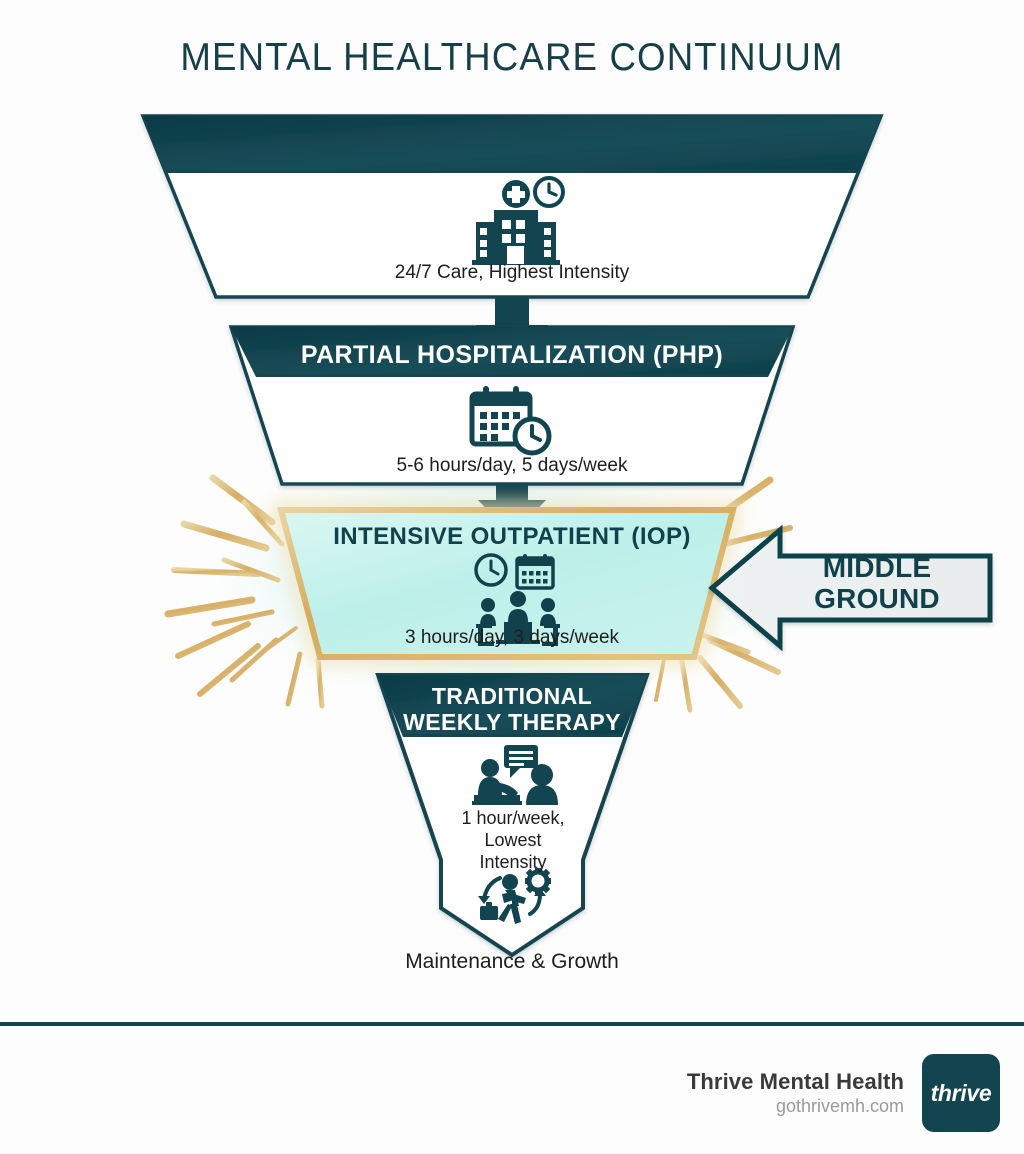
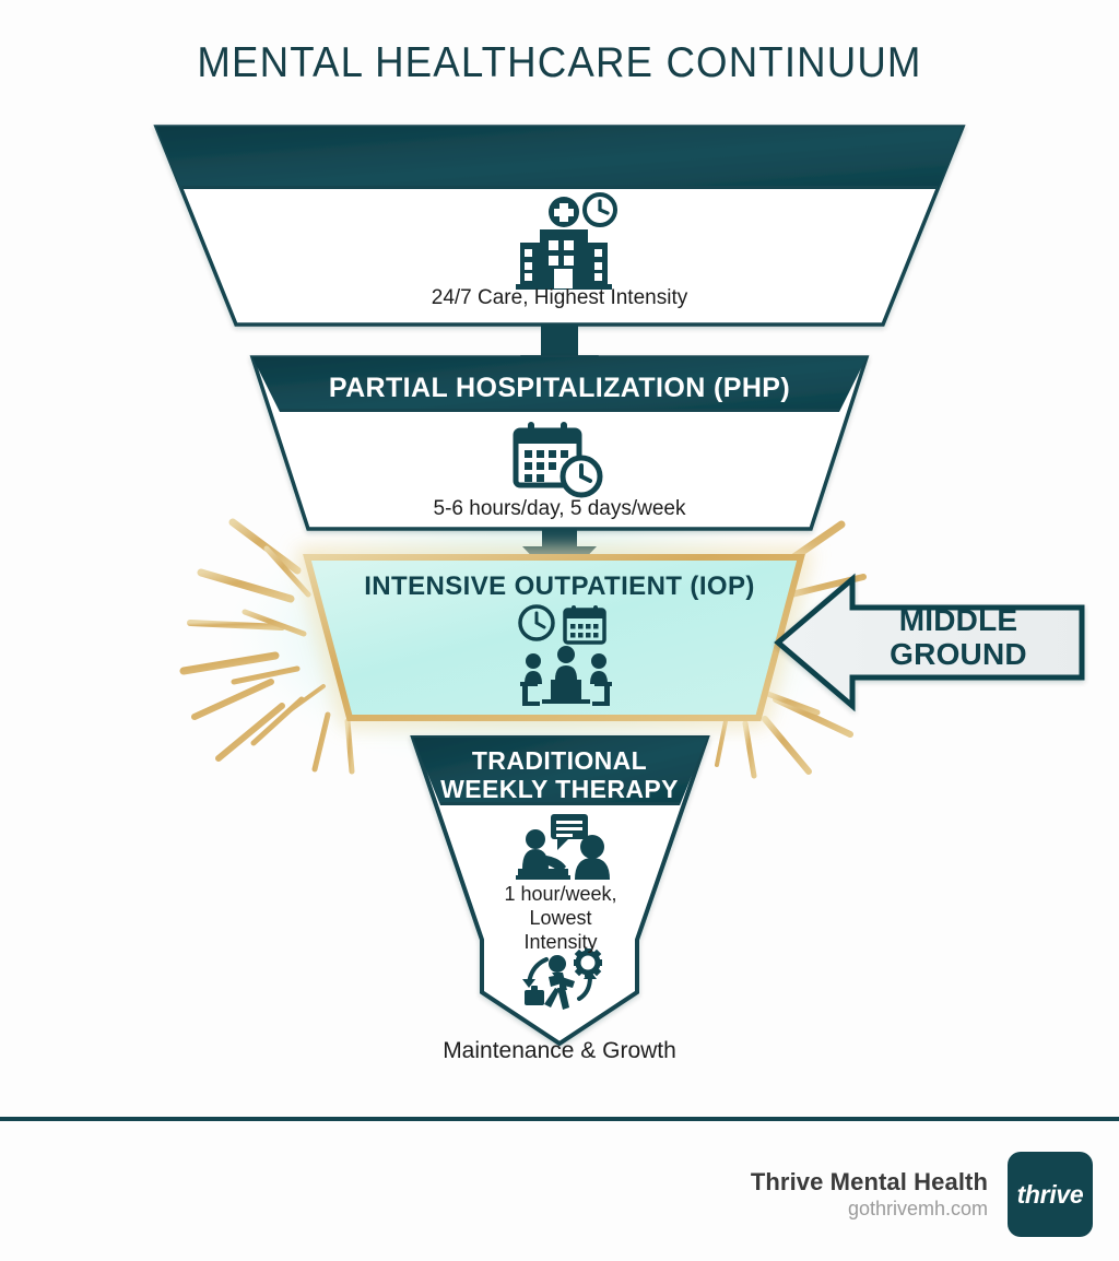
  MENTAL HEALTHCARE CONTINUUM
  24/7 Care, Highest Intensity
  PARTIAL HOSPITALIZATION (PHP)
  5-6 hours/day, 5 days/week
  INTENSIVE OUTPATIENT (IOP)
- 3 hours/day, 3 days/week
  TRADITIONAL
  WEEKLY THERAPY
  1 hour/week,
  Lowest
  Intensity
  MIDDLE
  GROUND
  Maintenance & Growth
  Thrive Mental Health
  gothrivemh.com
  thrive
